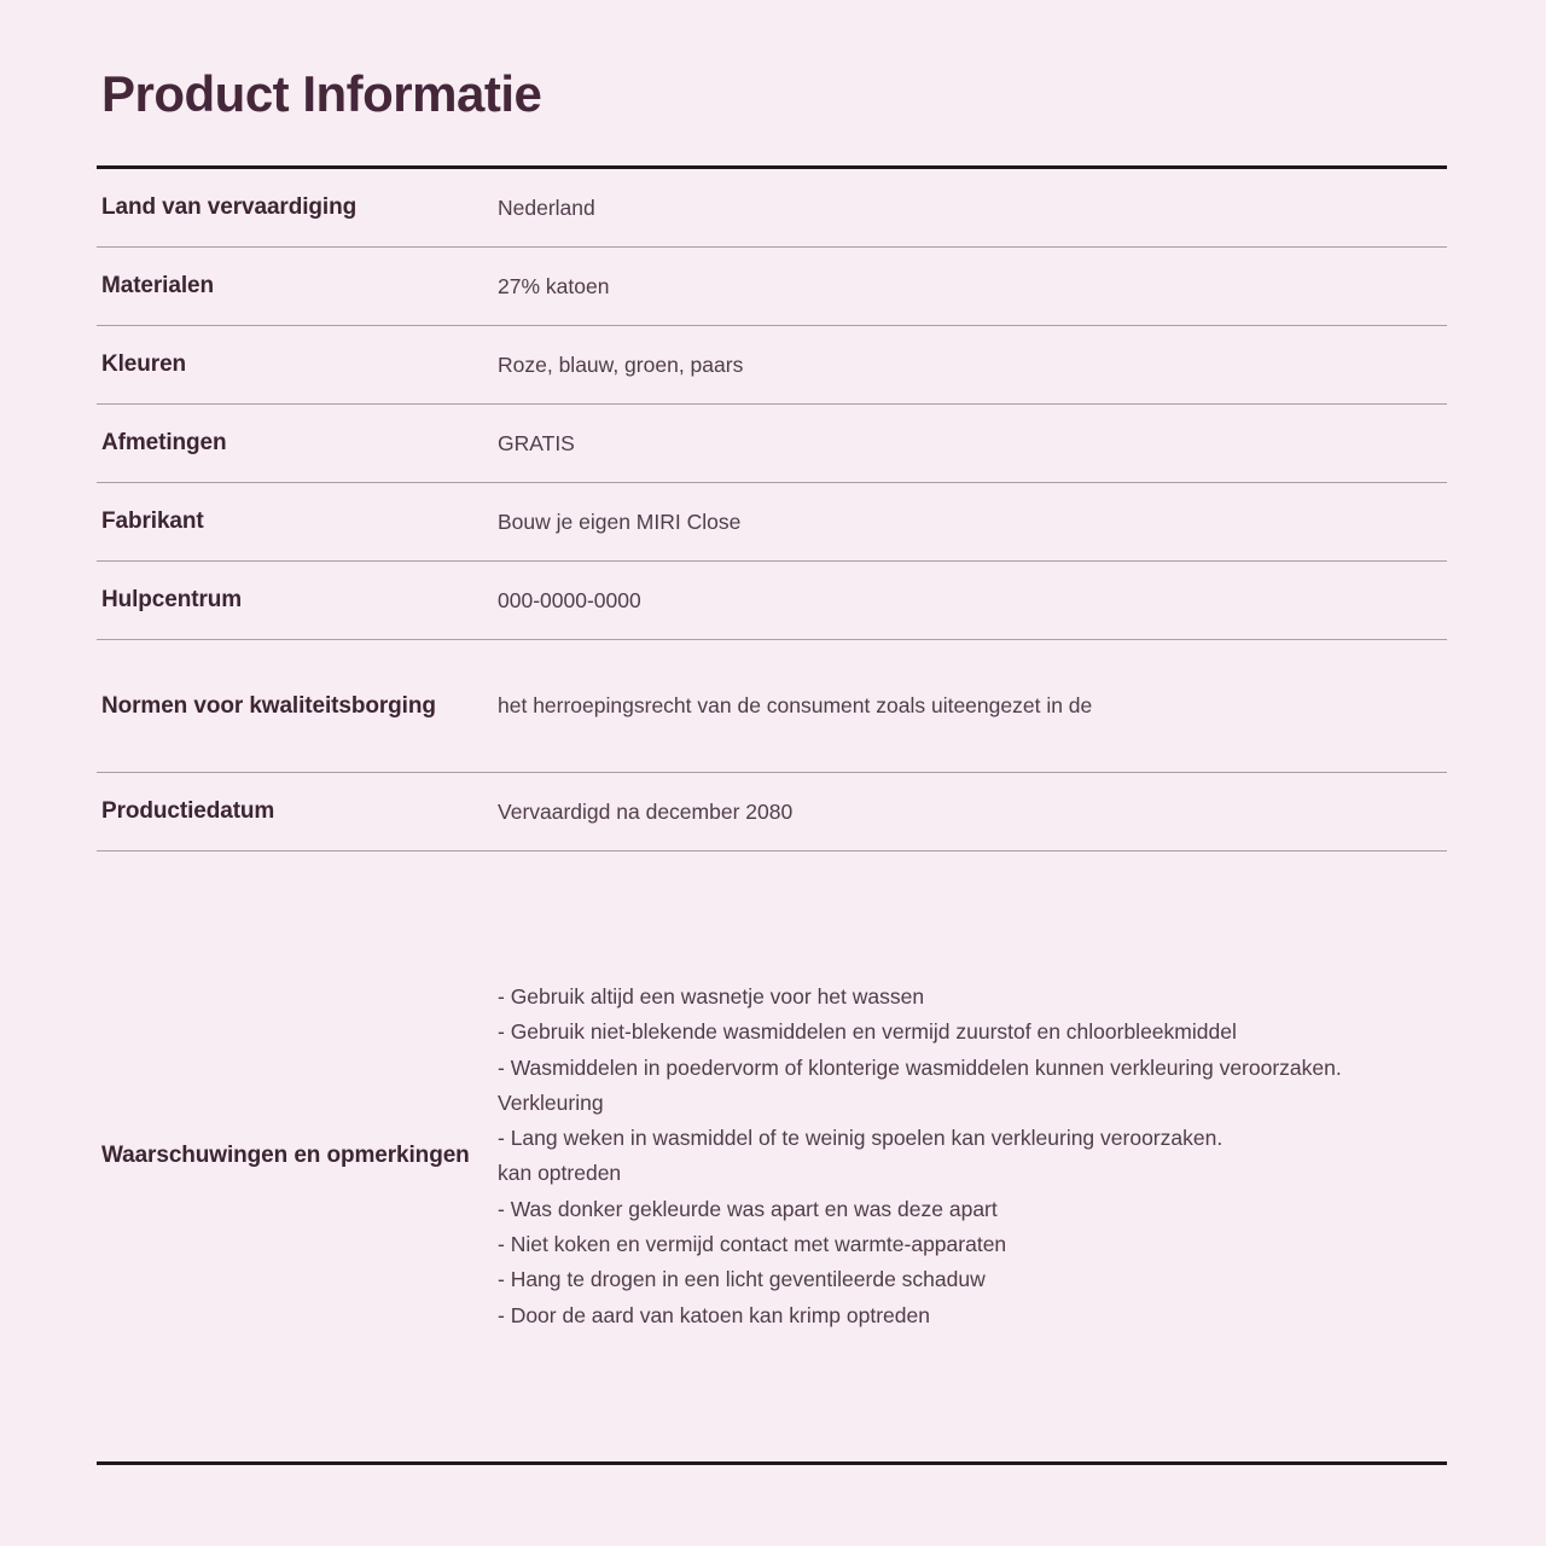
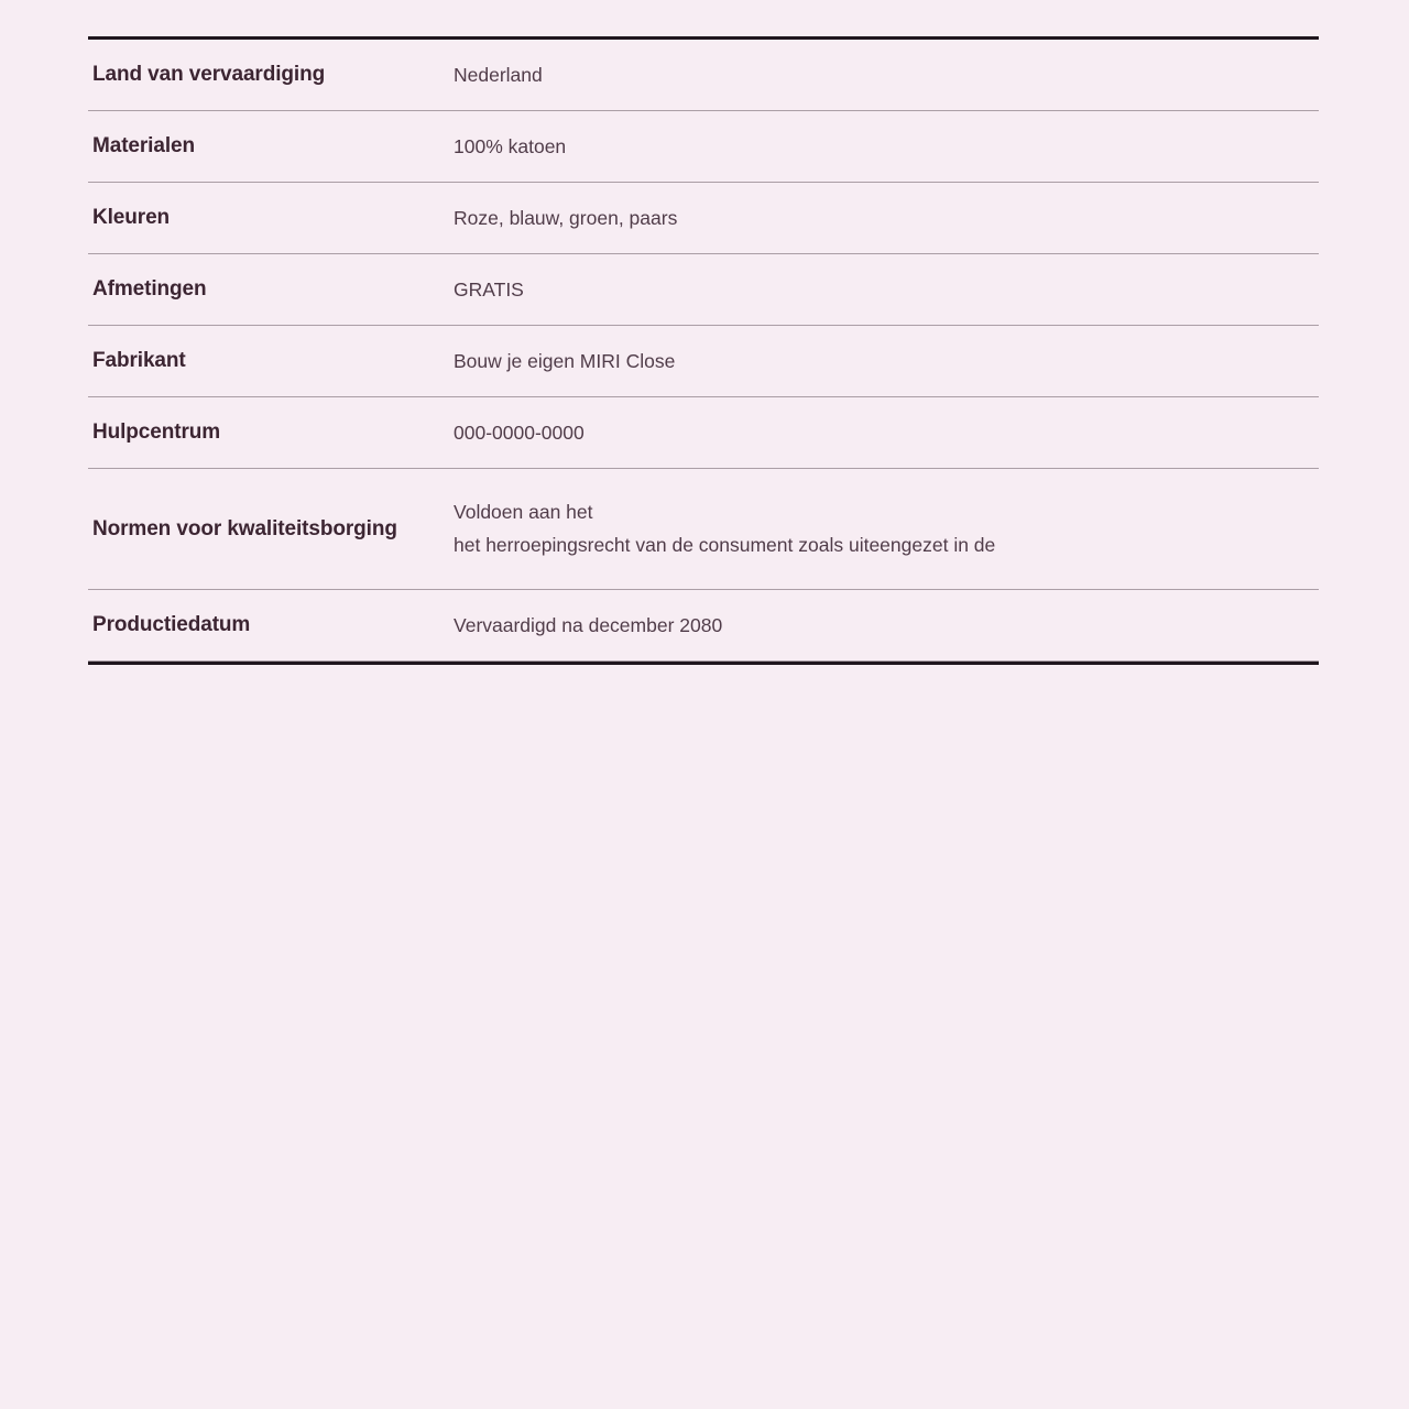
- Product Informatie
  Land van vervaardiging
  Nederland
  Materialen
- 27% katoen
+ 100% katoen
  Kleuren
  Roze, blauw, groen, paars
  Afmetingen
  GRATIS
  Fabrikant
  Bouw je eigen MIRI Close
  Hulpcentrum
  000-0000-0000
  Normen voor kwaliteitsborging
+ Voldoen aan het
  het herroepingsrecht van de consument zoals uiteengezet in de
  Productiedatum
  Vervaardigd na december 2080
- Waarschuwingen en opmerkingen
- - Gebruik altijd een wasnetje voor het wassen
- - Gebruik niet-blekende wasmiddelen en vermijd zuurstof en chloorbleekmiddel
- - Wasmiddelen in poedervorm of klonterige wasmiddelen kunnen verkleuring veroorzaken.
- Verkleuring
- - Lang weken in wasmiddel of te weinig spoelen kan verkleuring veroorzaken.
- kan optreden
- - Was donker gekleurde was apart en was deze apart
- - Niet koken en vermijd contact met warmte-apparaten
- - Hang te drogen in een licht geventileerde schaduw
- - Door de aard van katoen kan krimp optreden
